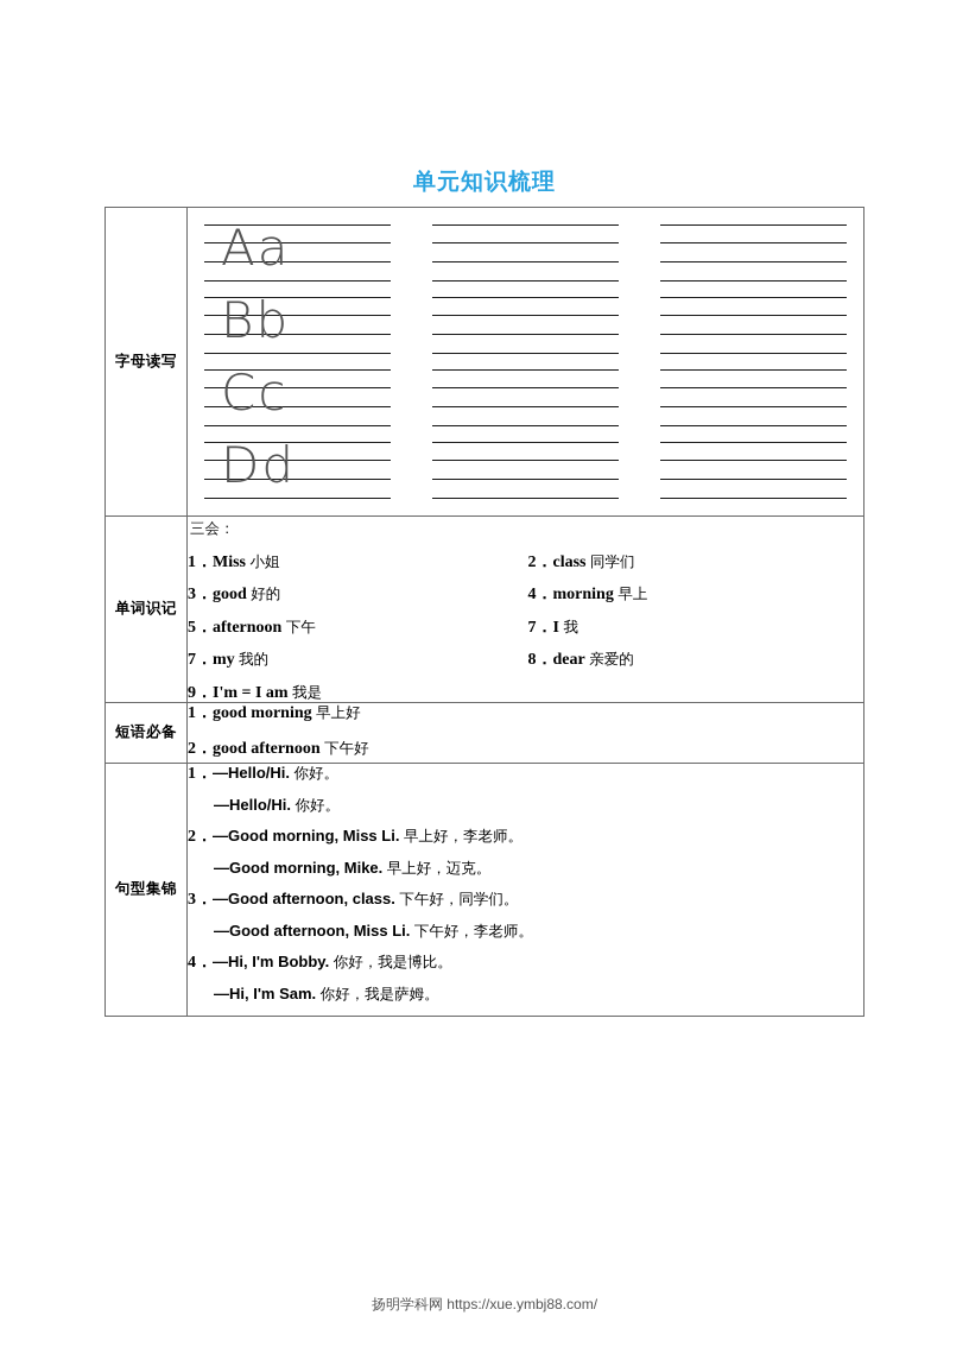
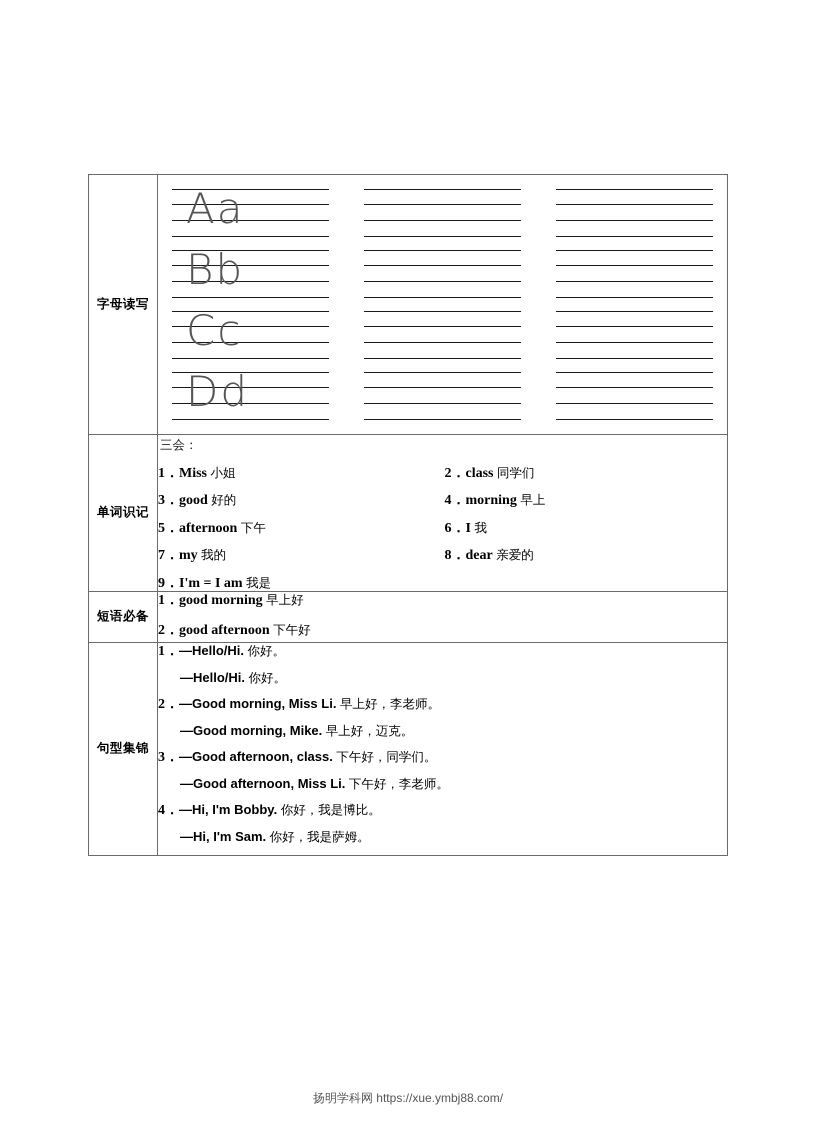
- 单元知识梳理
  字母读写	Aa Bb Cc Dd
- 单词识记	三会： 1．Miss 小姐 2．class 同学们 3．good 好的 4．morning 早上 5．afternoon 下午 7．I 我 7．my 我的 8．dear 亲爱的 9．I'm = I am 我是
+ 单词识记	三会： 1．Miss 小姐 2．class 同学们 3．good 好的 4．morning 早上 5．afternoon 下午 6．I 我 7．my 我的 8．dear 亲爱的 9．I'm = I am 我是
  短语必备	1．good morning 早上好 2．good afternoon 下午好
  句型集锦	1．—Hello/Hi. 你好。 —Hello/Hi. 你好。 2．—Good morning, Miss Li. 早上好，李老师。 —Good morning, Mike. 早上好，迈克。 3．—Good afternoon, class. 下午好，同学们。 —Good afternoon, Miss Li. 下午好，李老师。 4．—Hi, I'm Bobby. 你好，我是博比。 —Hi, I'm Sam. 你好，我是萨姆。
  扬明学科网 https://xue.ymbj88.com/
